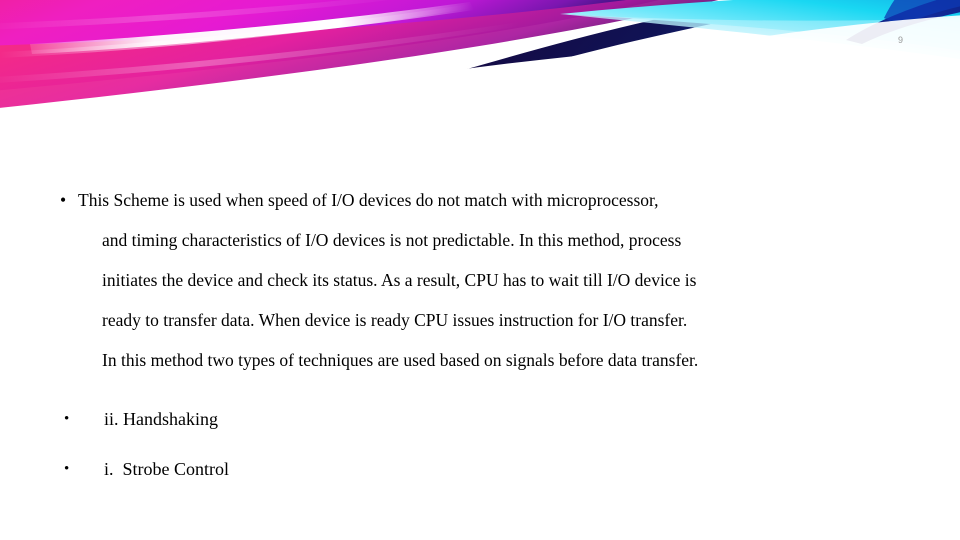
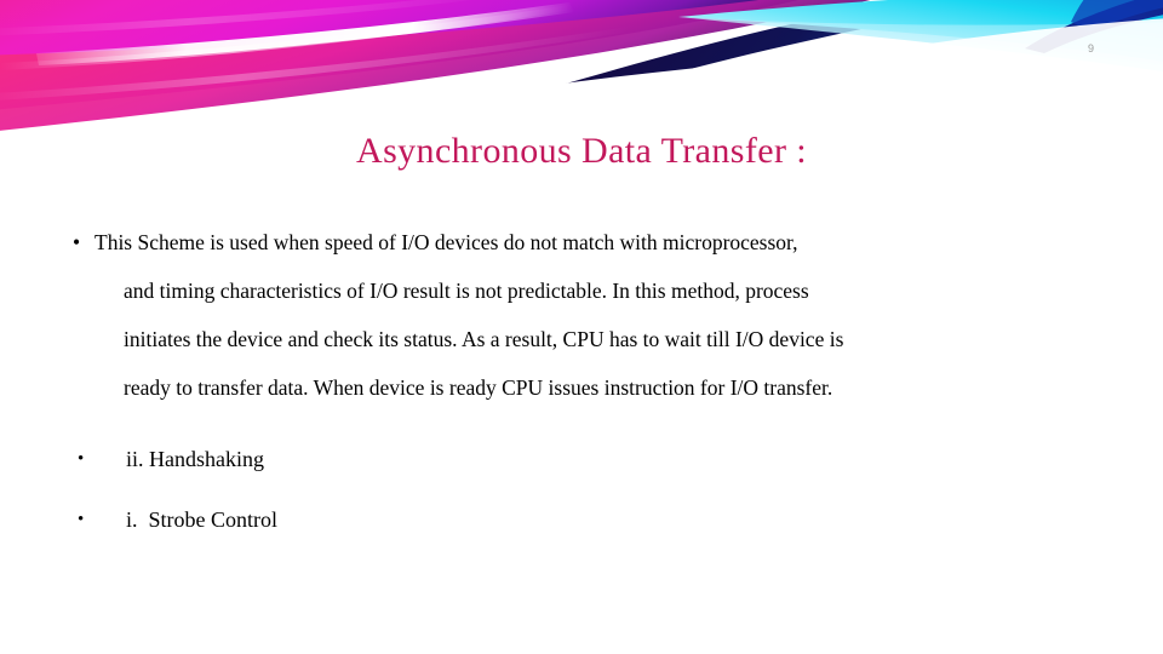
  9
+ Asynchronous Data Transfer :
  •
  This Scheme is used when speed of I/O devices do not match with microprocessor,
- and timing characteristics of I/O devices is not predictable. In this method, process
+ and timing characteristics of I/O result is not predictable. In this method, process
  initiates the device and check its status. As a result, CPU has to wait till I/O device is
  ready to transfer data. When device is ready CPU issues instruction for I/O transfer.
- In this method two types of techniques are used based on signals before data transfer.
  •
  ii. Handshaking
  •
  i. Strobe Control
